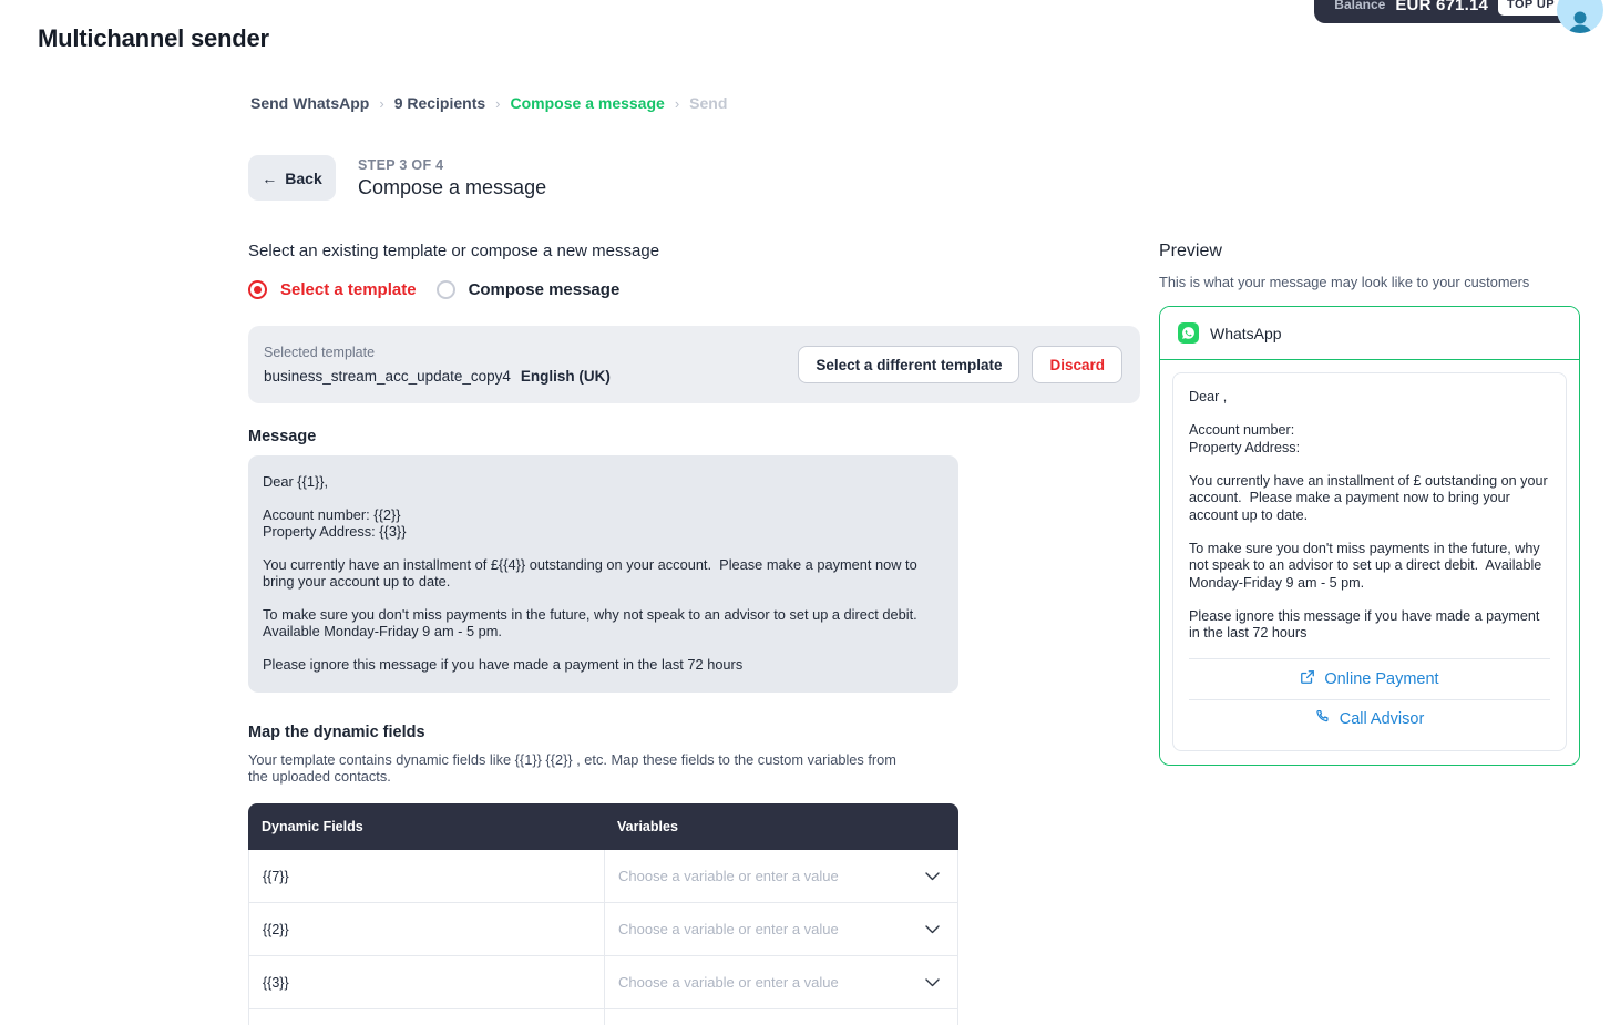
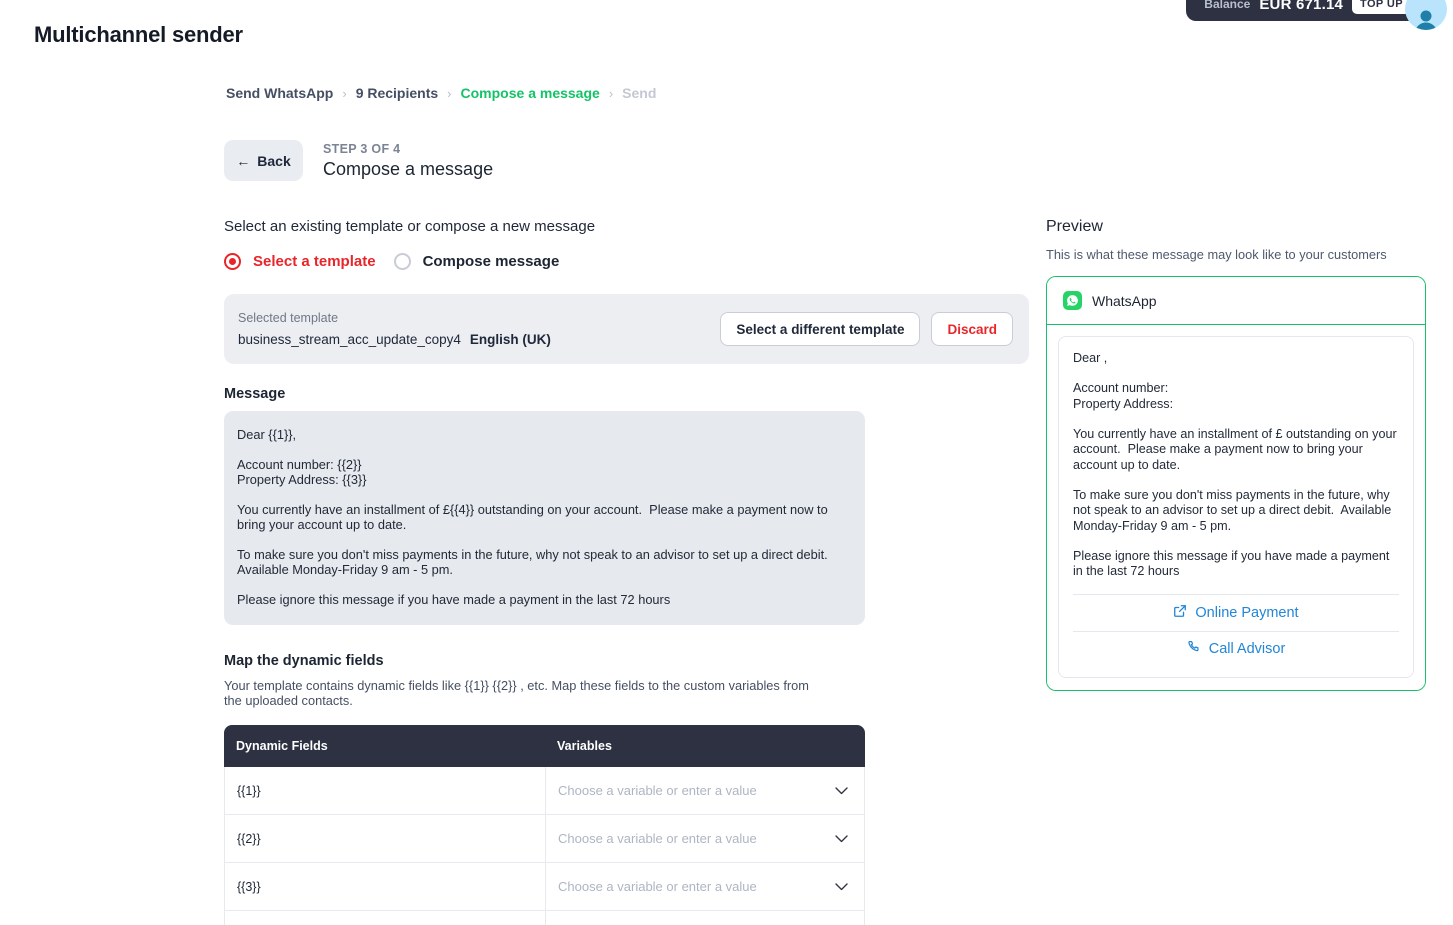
  Balance
  EUR 671.14
  TOP UP
  Multichannel sender
  Send WhatsApp
  ›
  9 Recipients
  ›
  Compose a message
  ›
  Send
  ←
  Back
  STEP 3 OF 4
  Compose a message
  Select an existing template or compose a new message
  Select a template
  Compose message
  Selected template
  business_stream_acc_update_copy4
  English (UK)
  Select a different template
  Discard
  Message
  Dear {{1}},
  Account number: {{2}}
  Property Address: {{3}}
  You currently have an installment of £{{4}} outstanding on your account. Please make a payment now to bring your account up to date.
  To make sure you don't miss payments in the future, why not speak to an advisor to set up a direct debit. Available Monday-Friday 9 am - 5 pm.
  Please ignore this message if you have made a payment in the last 72 hours
  Map the dynamic fields
  Your template contains dynamic fields like {{1}} {{2}} , etc. Map these fields to the custom variables from the uploaded contacts.
  Dynamic Fields	Variables
- {{7}}	Choose a variable or enter a value
+ {{1}}	Choose a variable or enter a value
  {{2}}	Choose a variable or enter a value
  {{3}}	Choose a variable or enter a value
  Preview
- This is what your message may look like to your customers
+ This is what these message may look like to your customers
  WhatsApp
  Dear ,
  Account number:
  Property Address:
  You currently have an installment of £ outstanding on your account. Please make a payment now to bring your account up to date.
  To make sure you don't miss payments in the future, why not speak to an advisor to set up a direct debit. Available Monday-Friday 9 am - 5 pm.
  Please ignore this message if you have made a payment in the last 72 hours
  Online Payment
  Call Advisor
